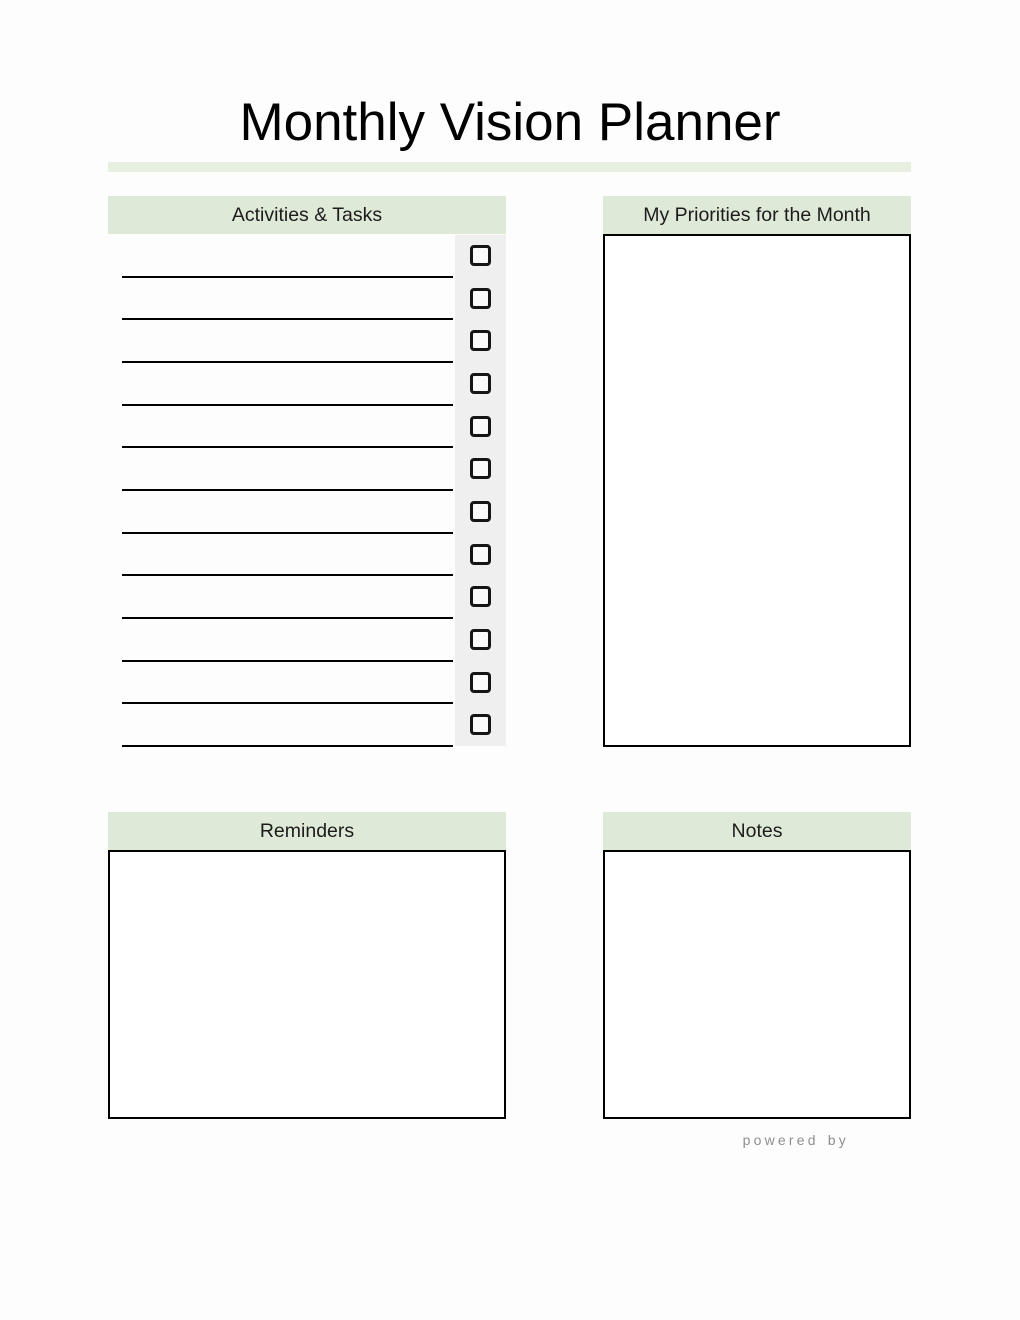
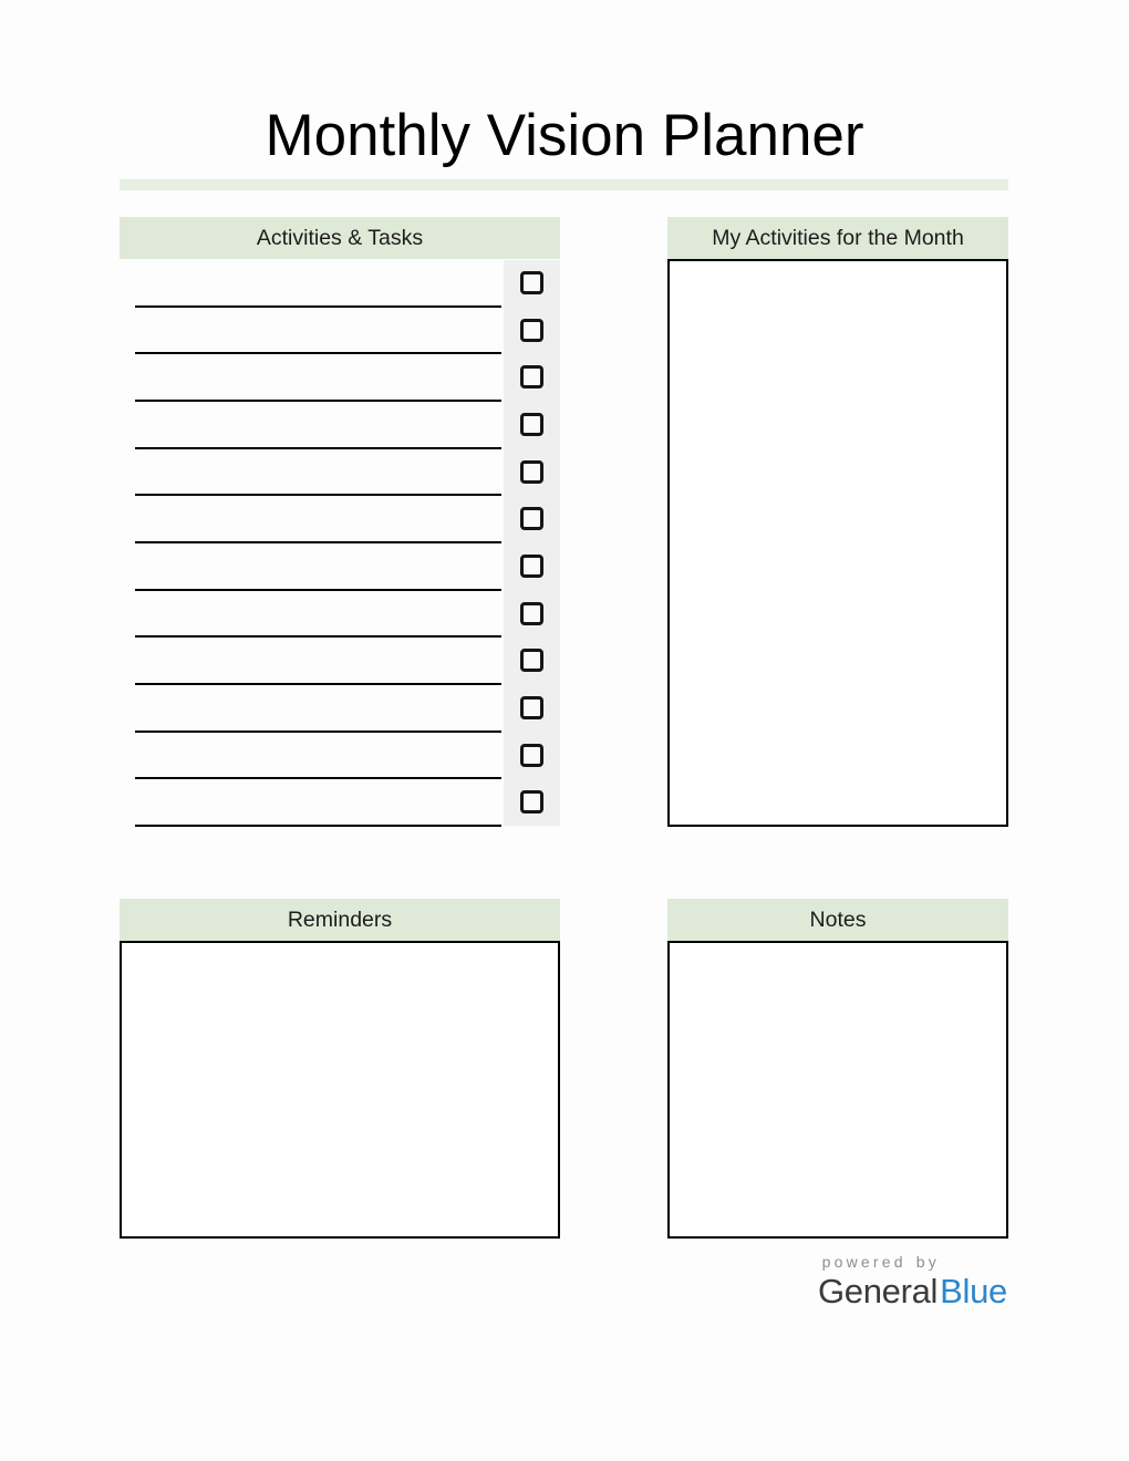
  Monthly Vision Planner
  Activities & Tasks
- My Priorities for the Month
+ My Activities for the Month
  Reminders
  Notes
  powered by
+ GeneralBlue
